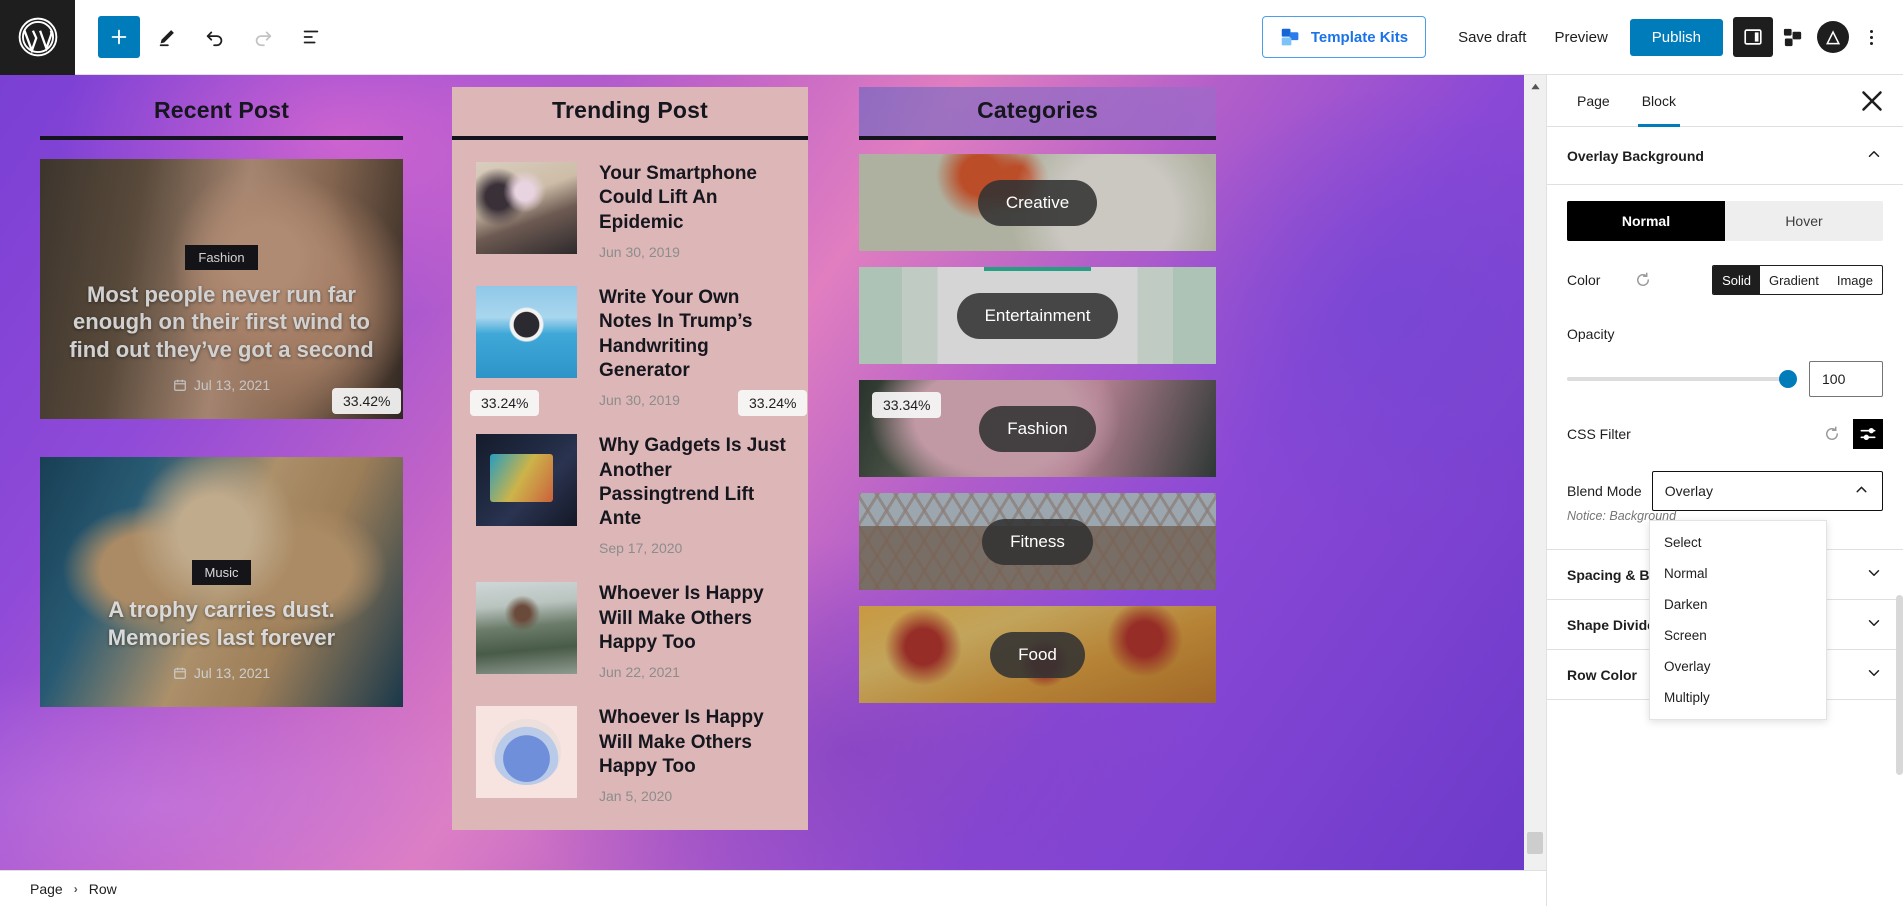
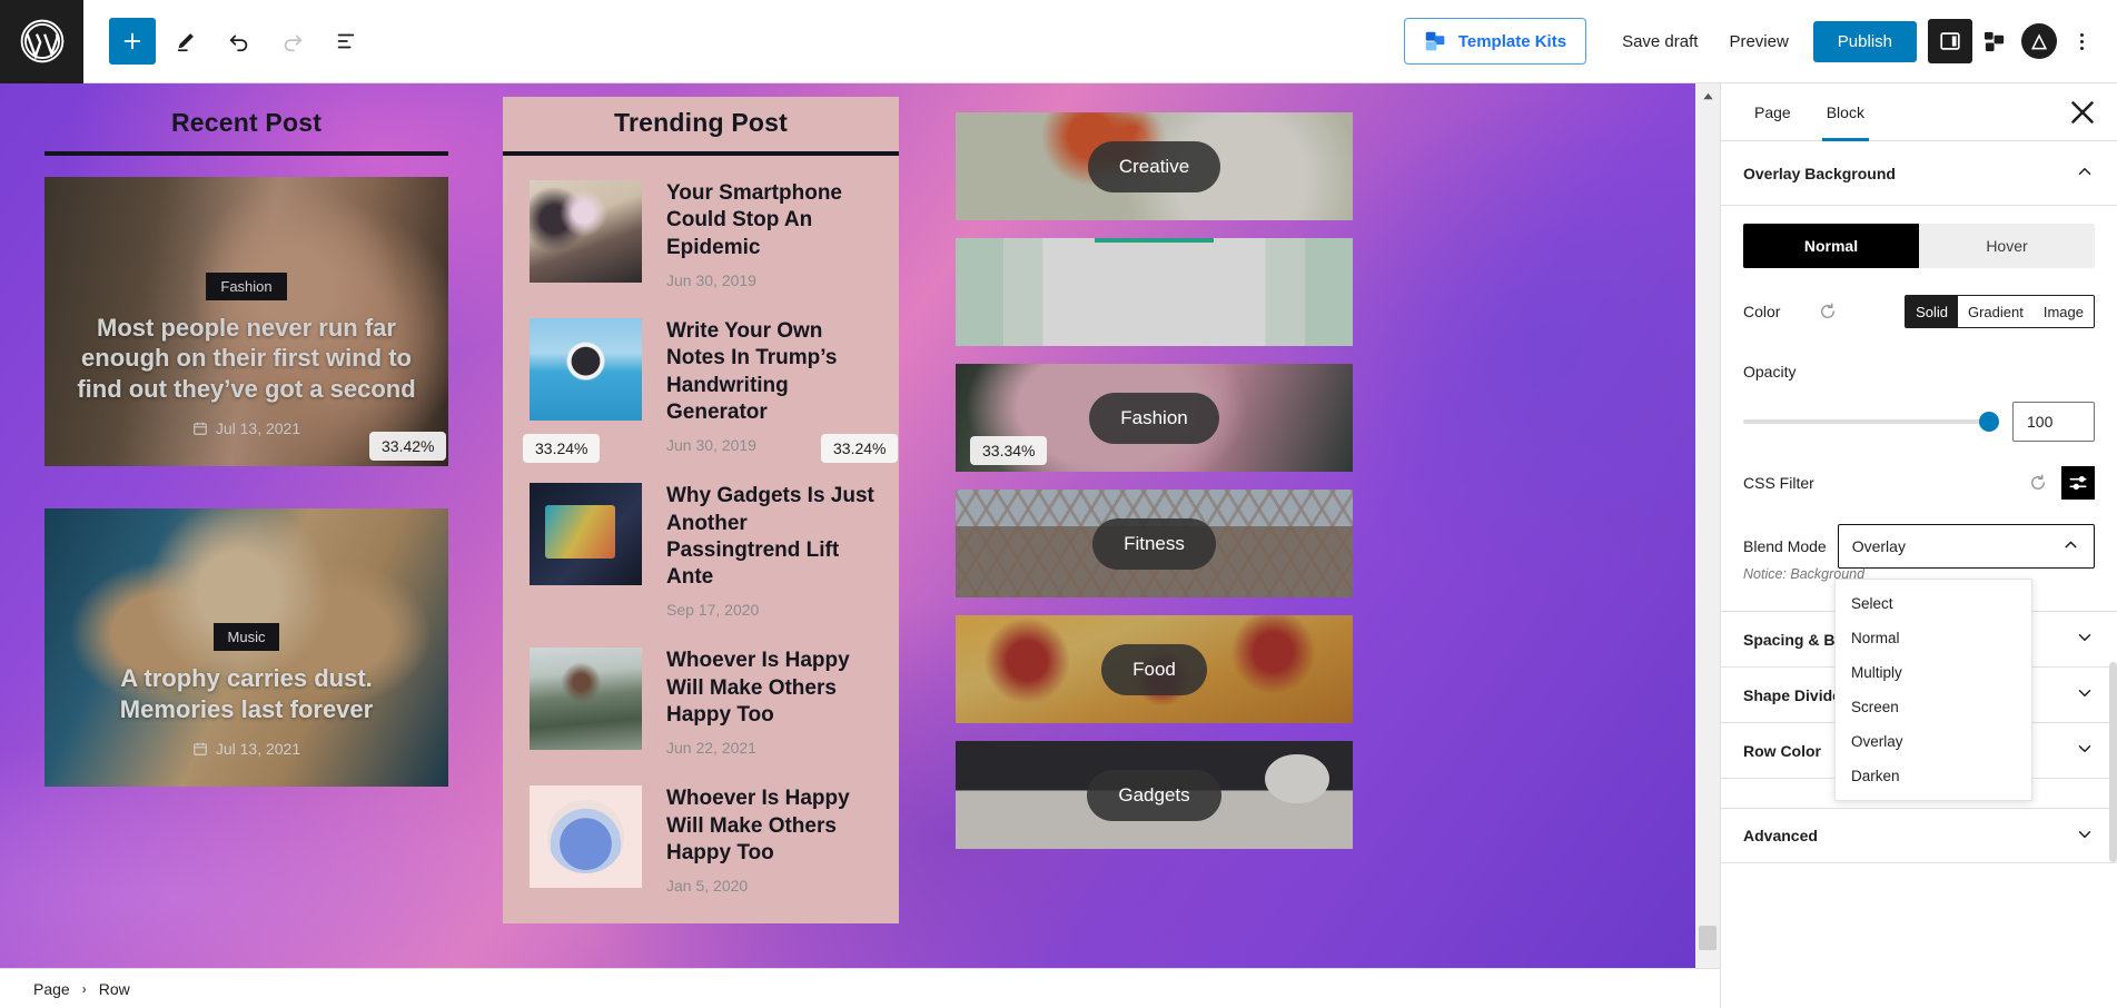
  Template Kits
  Save draft
  Preview
  Publish
  △
  Recent Post
  Fashion
  Most people never run far enough on their first wind to find out they’ve got a second
  Jul 13, 2021
  Music
  A trophy carries dust. Memories last forever
  Jul 13, 2021
  33.42%
  Trending Post
- Your Smartphone Could Lift An Epidemic
+ Your Smartphone Could Stop An Epidemic
  Jun 30, 2019
  Write Your Own Notes In Trump’s Handwriting Generator
  Jun 30, 2019
  Why Gadgets Is Just Another Passingtrend Lift Ante
  Sep 17, 2020
  Whoever Is Happy Will Make Others Happy Too
  Jun 22, 2021
  Whoever Is Happy Will Make Others Happy Too
  Jan 5, 2020
  33.24%
  33.24%
- Categories
  Creative
- Entertainment
  Fashion
  Fitness
  Food
+ Gadgets
  33.34%
  Page
  ›
  Row
  Page
  Block
  Overlay Background
  Normal
  Hover
  Color
  Solid
  Gradient
  Image
  Opacity
  100
  CSS Filter
  Blend Mode
  Overlay
  Notice: Background
  Shape Divid
  Row Color
+ Advanced
  Select
  Normal
- Darken
+ Multiply
  Screen
  Overlay
- Multiply
+ Darken
